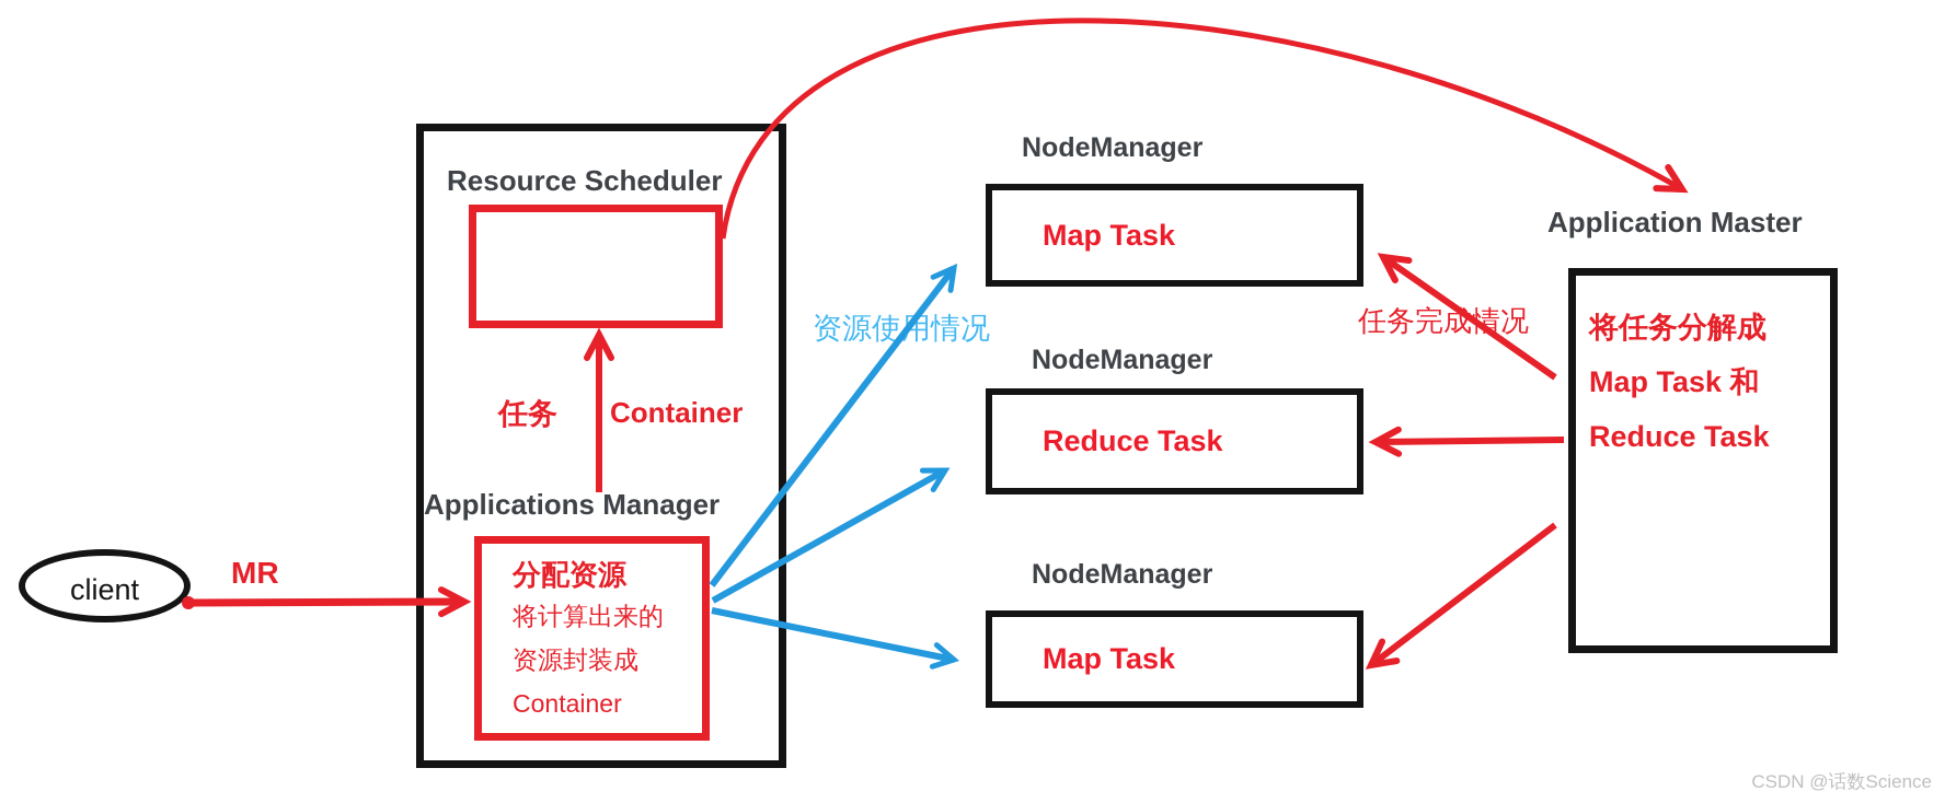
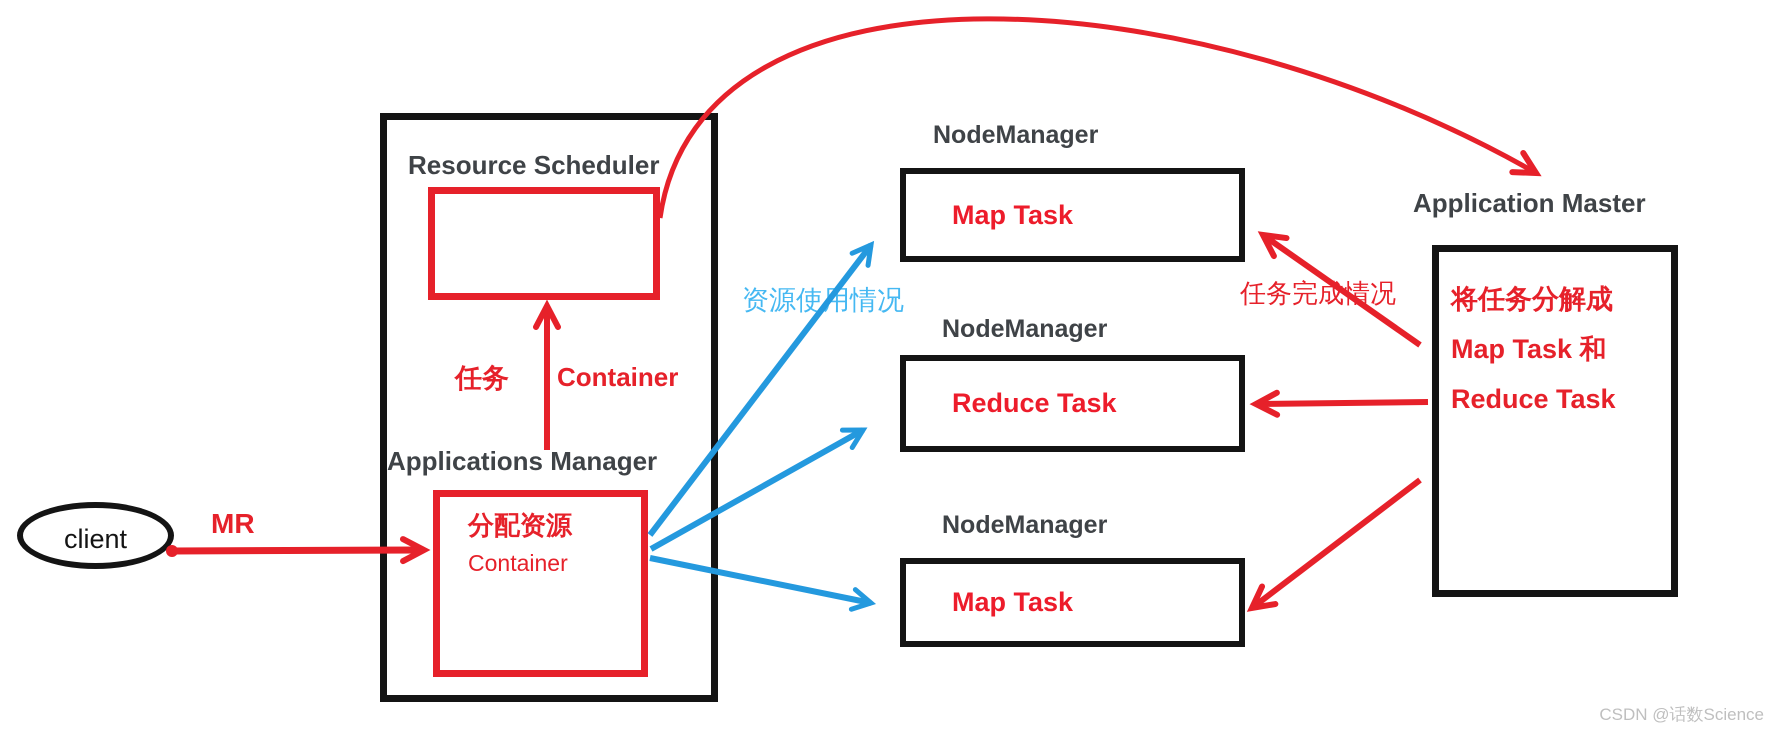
  Resource Scheduler
  任务
  Container
  Applications Manager
  分配资源
- 将计算出来的
- 资源封装成
  Container
  client
  MR
  NodeManager
  Map Task
  NodeManager
  Reduce Task
  NodeManager
  Map Task
  资源使用情况
  任务完成情况
  Application Master
  将任务分解成
  Map Task 和
  Reduce Task
  CSDN @话数Science
